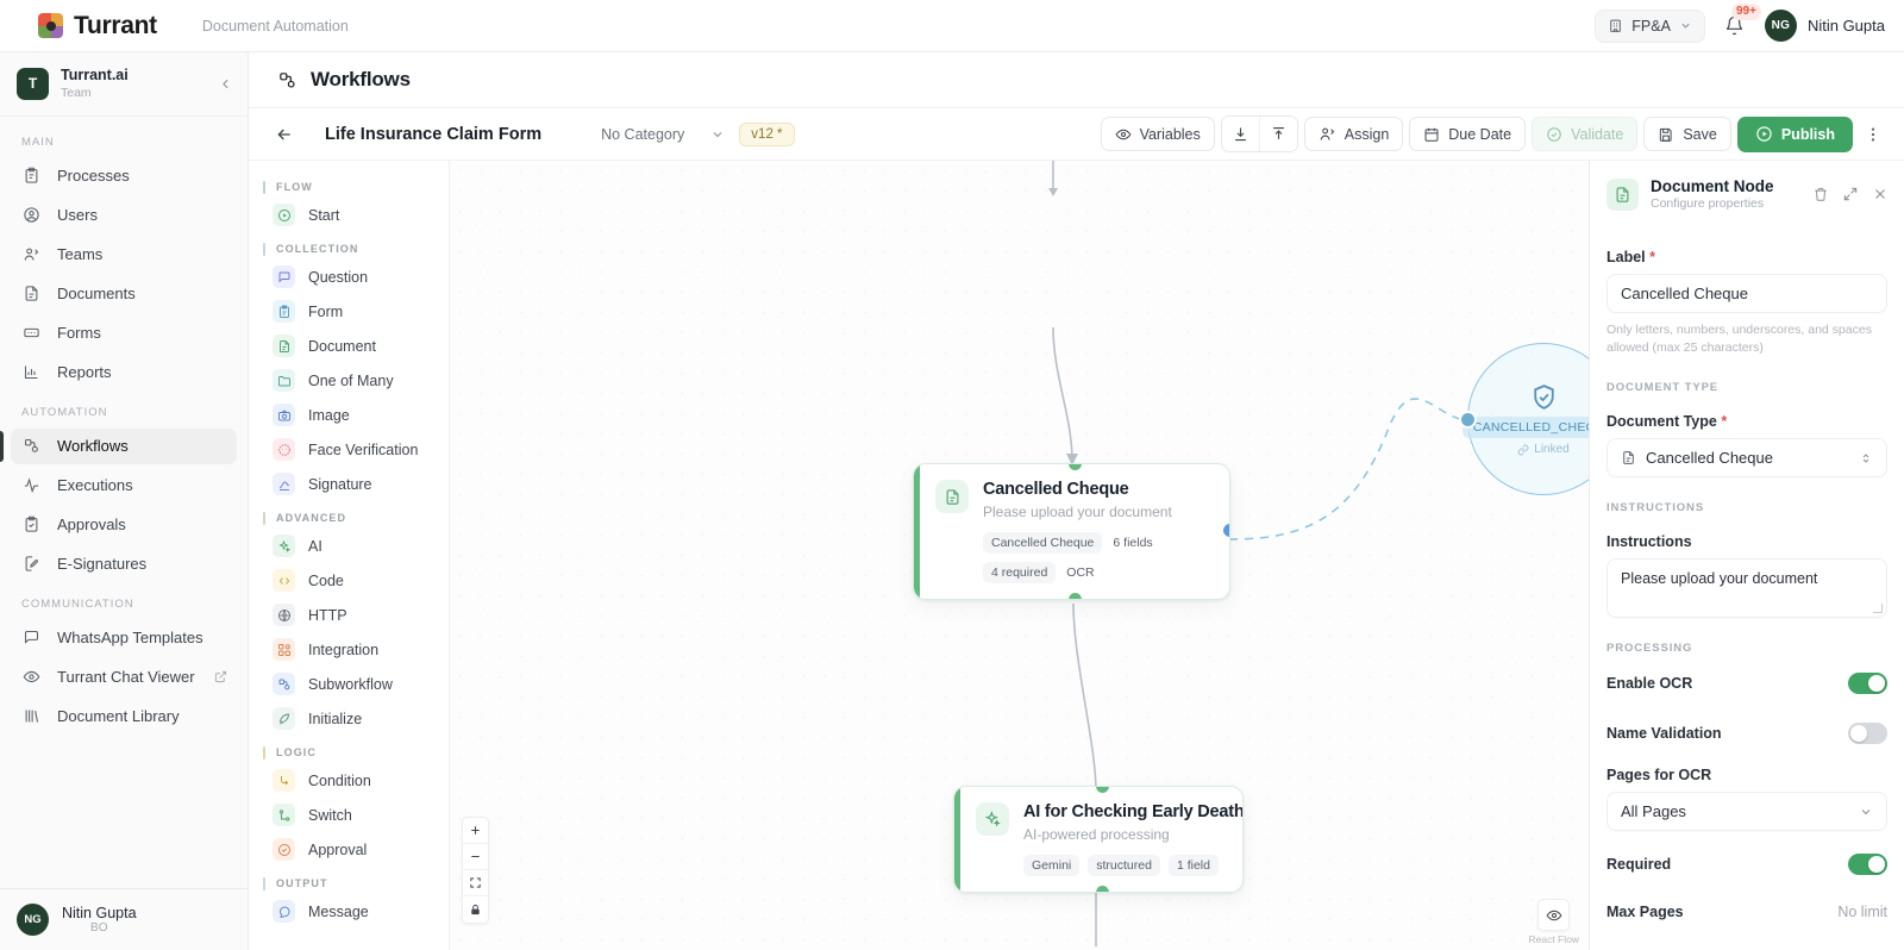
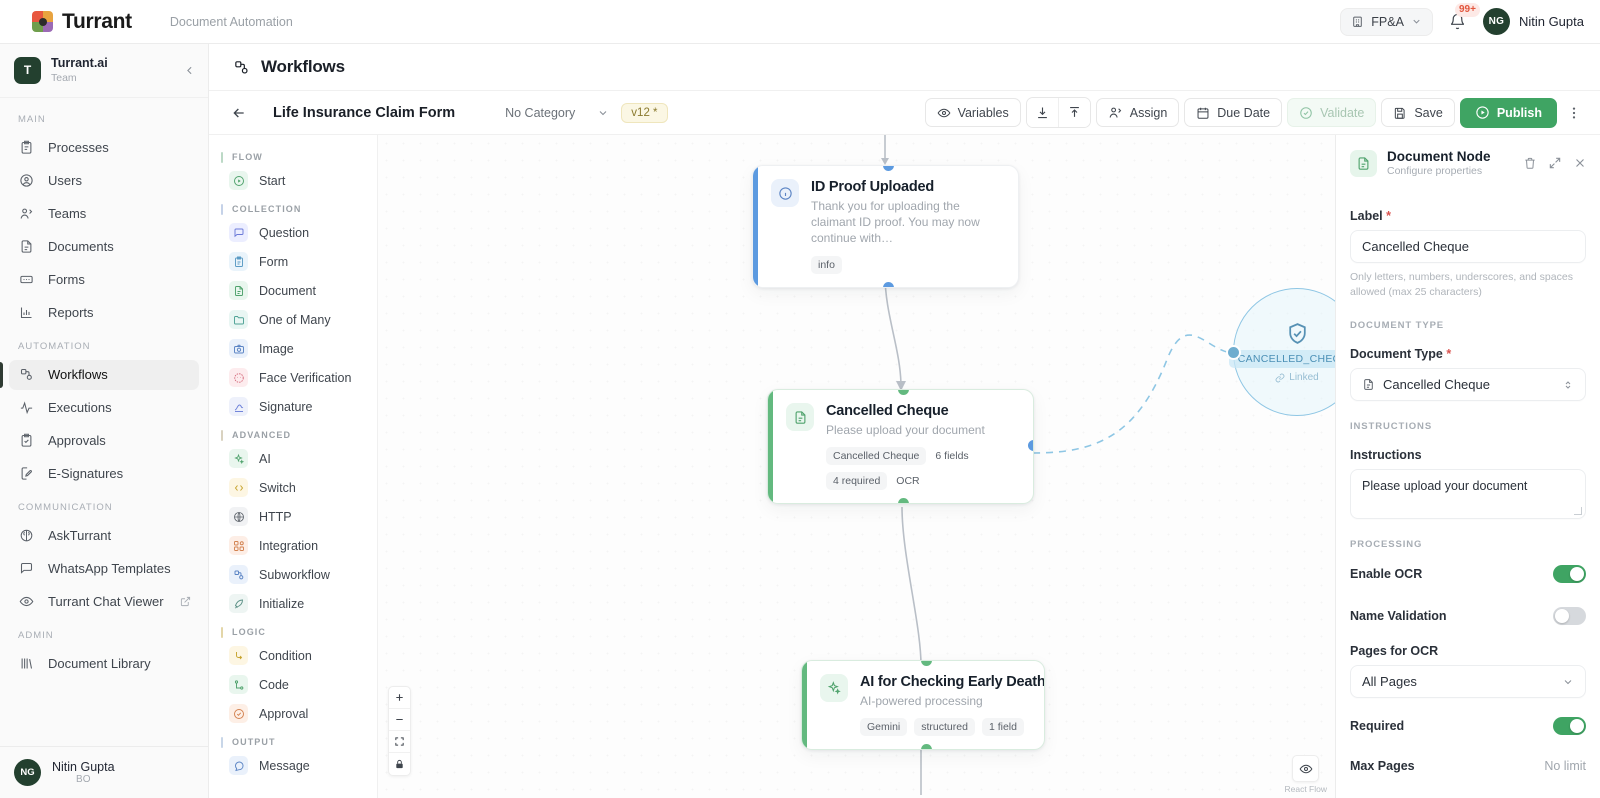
  Turrant
  Document Automation
  FP&A
  99+
  NG
  Nitin Gupta
  T
  Turrant.ai
  Team
  MAIN
  Processes
  Users
  Teams
  Documents
  Forms
  Reports
  AUTOMATION
  Workflows
  Executions
  Approvals
  E-Signatures
  COMMUNICATION
+ AskTurrant
  WhatsApp Templates
  Turrant Chat Viewer
+ ADMIN
  Document Library
  NG
  Nitin Gupta
  BO
  Workflows
  Life Insurance Claim Form
  No Category
  v12 *
  Variables
  Assign
  Due Date
  Validate
  Save
  Publish
  FLOW
  Start
  COLLECTION
  Question
  Form
  Document
  One of Many
  Image
  Face Verification
  Signature
  ADVANCED
  AI
- Code
+ Switch
  HTTP
  Integration
  Subworkflow
  Initialize
  LOGIC
  Condition
- Switch
+ Code
  Approval
  OUTPUT
  Message
+ ID Proof Uploaded
+ Thank you for uploading the claimant ID proof. You may now continue with…
+ info
  Cancelled Cheque
  Please upload your document
  Cancelled Cheque
  6 fields
  4 required
  OCR
  AI for Checking Early Death
  AI-powered processing
  Gemini
  structured
  1 field
  CANCELLED_CHE
  Linked
  React Flow
  Document Node
  Configure properties
  Label *
  Cancelled Cheque
  Only letters, numbers, underscores, and spaces allowed (max 25 characters)
  DOCUMENT TYPE
  Document Type *
  Cancelled Cheque
  INSTRUCTIONS
  Instructions
  Please upload your document
  PROCESSING
  Enable OCR
  Name Validation
  Pages for OCR
  All Pages
  Required
  Max Pages
  No limit
